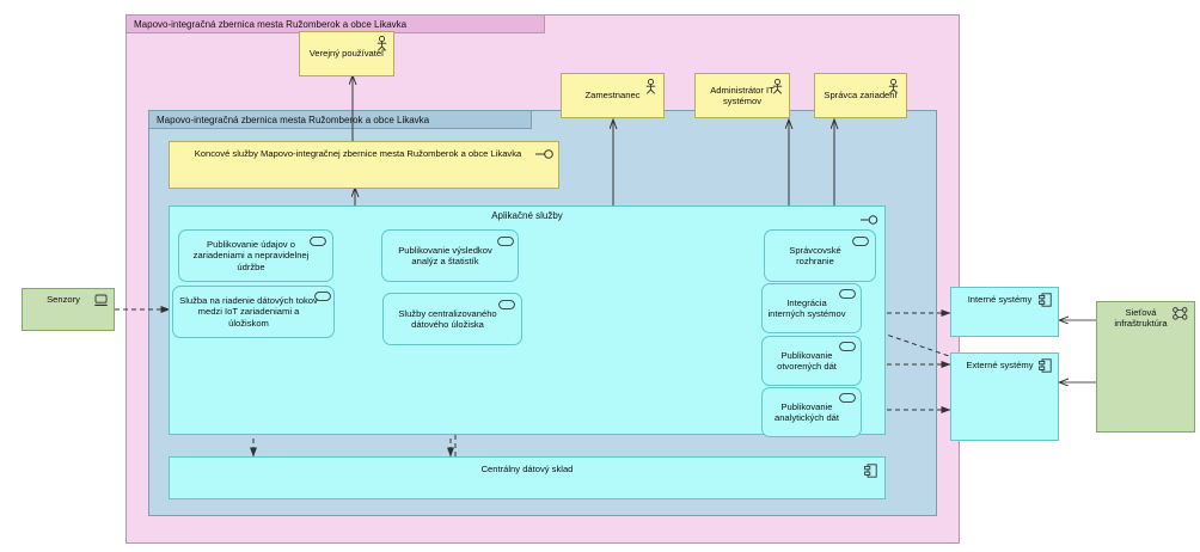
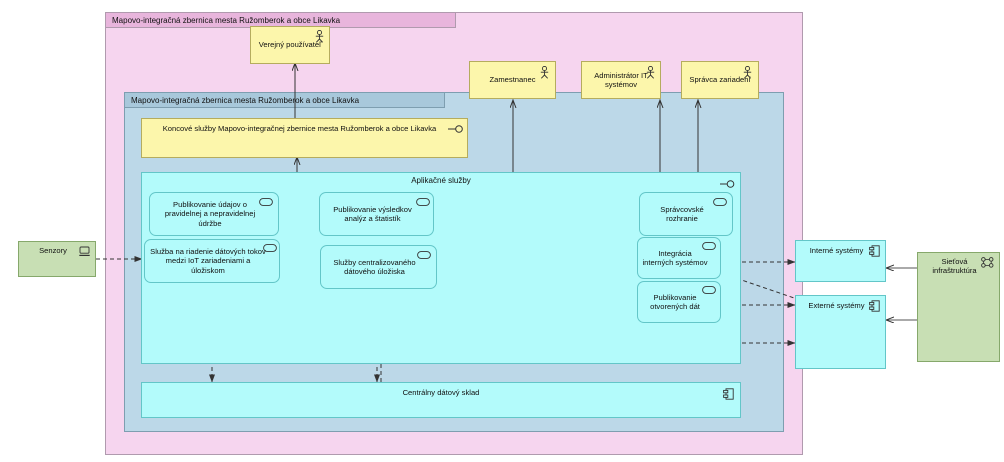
  Mapovo-integračná zbernica mesta Ružomberok a obce Likavka
  Mapovo-integračná zbernica mesta Ružomberok a obce Likavka
  Verejný používateľ
  Zamestnanec
  Administrátor IT systémov
  Správca zariadení
  Koncové služby Mapovo-integračnej zbernice mesta Ružomberok a obce Likavka
  Aplikačné služby
- Publikovanie údajov o zariadeniami a nepravidelnej údržbe
+ Publikovanie údajov o pravidelnej a nepravidelnej údržbe
  Publikovanie výsledkov analýz a štatistík
  Správcovské rozhranie
  Služba na riadenie dátových tokov medzi IoT zariadeniami a úložiskom
  Služby centralizovaného dátového úložiska
  Integrácia interných systémov
  Publikovanie otvorených dát
- Publikovanie analytických dát
  Centrálny dátový sklad
  Interné systémy
  Externé systémy
  Senzory
  Sieťová infraštruktúra
